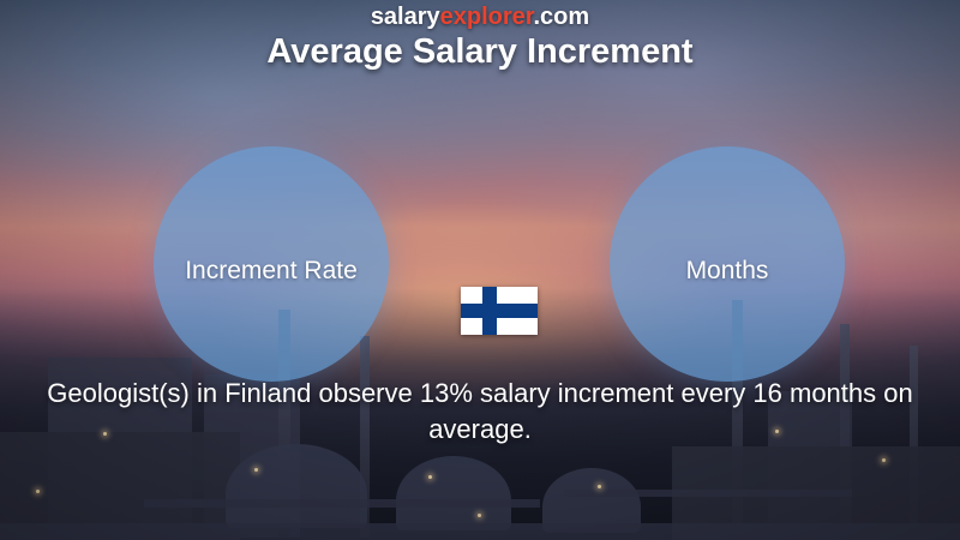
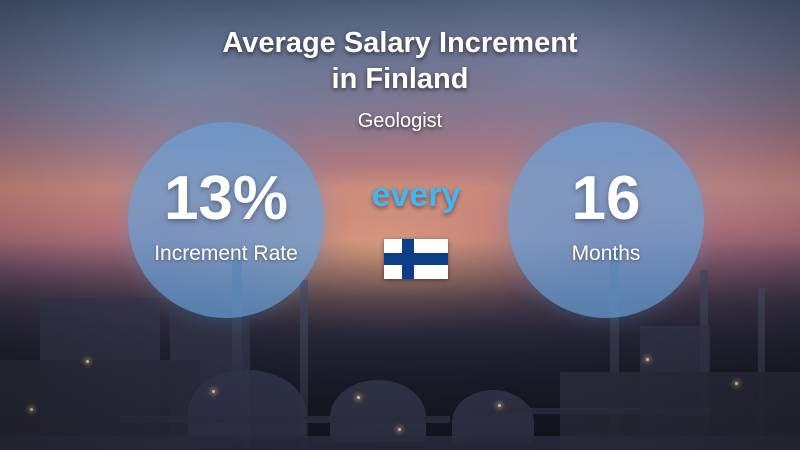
- salaryexplorer.com
  Average Salary Increment
+ in Finland
+ Geologist
+ 13%
  Increment Rate
+ every
+ 16
  Months
- Geologist(s) in Finland observe 13% salary increment every 16 months on average.
